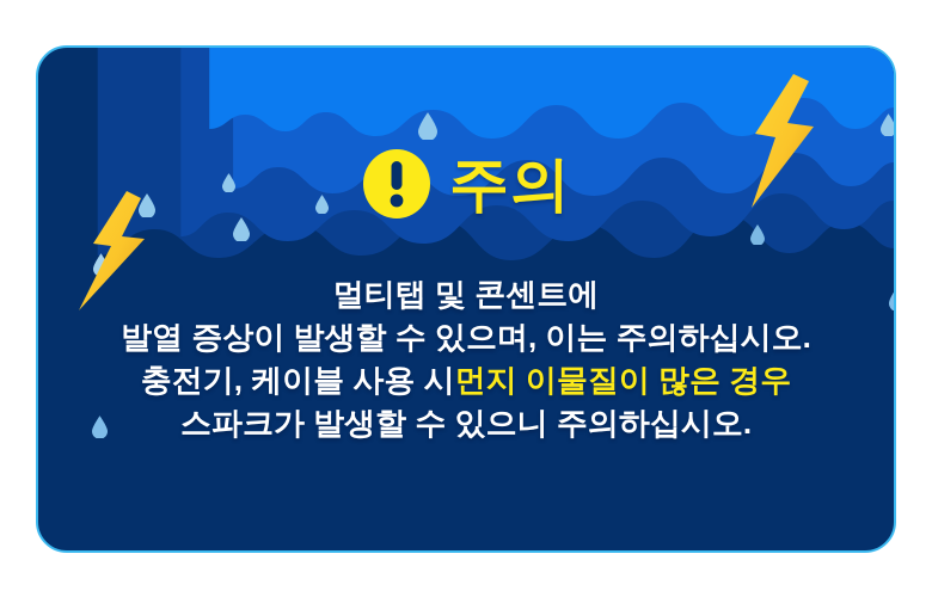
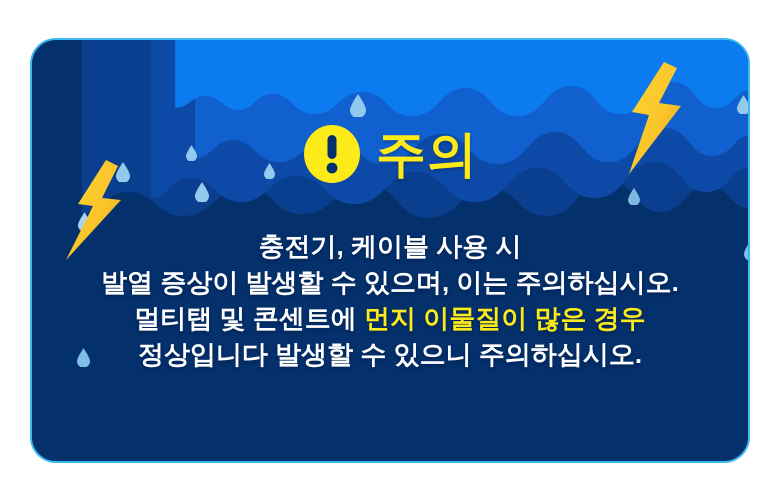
  주의
- 멀티탭 및 콘센트에
+ 충전기, 케이블 사용 시
  발열 증상이 발생할 수 있으며, 이는 주의하십시오.
- 충전기, 케이블 사용 시먼지 이물질이 많은 경우
+ 멀티탭 및 콘센트에 먼지 이물질이 많은 경우
- 스파크가 발생할 수 있으니 주의하십시오.
+ 정상입니다 발생할 수 있으니 주의하십시오.
